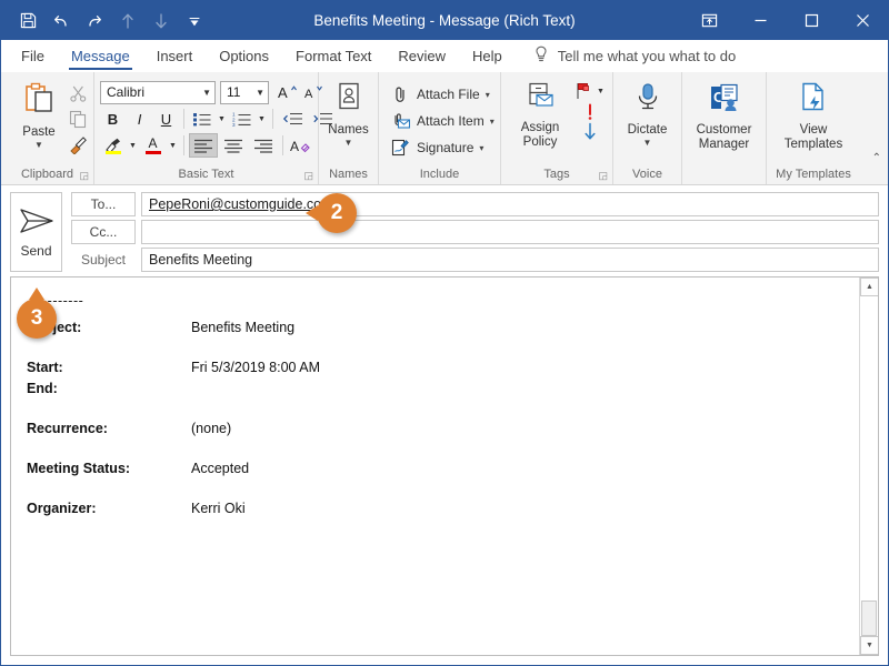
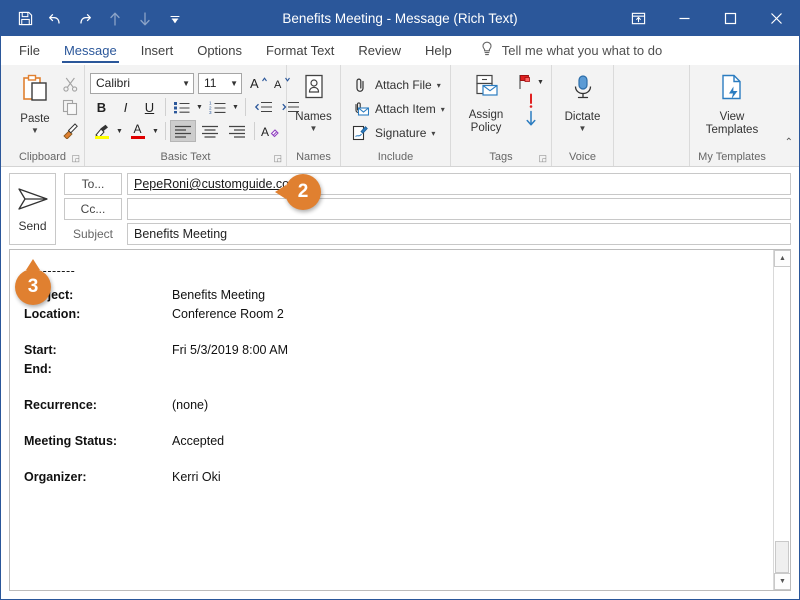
  Benefits Meeting - Message (Rich Text)
  File
  Message
  Insert
  Options
  Format Text
  Review
  Help
  Tell me what you what to do
  Paste
  ▼
  Clipboard
  ◲
  Calibri
  ▼
  11
  ▼
  A
  A
  B
  I
  U
  A
  A
  Basic Text
  ◲
  Names
  ▼
  Names
  Attach File
  ▾
  Attach Item
  ▾
  Signature
  ▾
  Include
  Assign Policy
  Tags
  ◲
  Dictate
  ▼
  Voice
- C
- Customer Manager
  View Templates
  My Templates
  ⌃
  Send
  To...
  PepeRoni@customguide.c
  Cc...
  Subject
  Benefits Meeting
  Benefits Meeting
+ Location:
+ Conference Room 2
  Start:
  Fri 5/3/2019 8:00 AM
  End:
  Recurrence:
  (none)
  Meeting Status:
  Accepted
  Organizer:
  Kerri Oki
  2
  3
